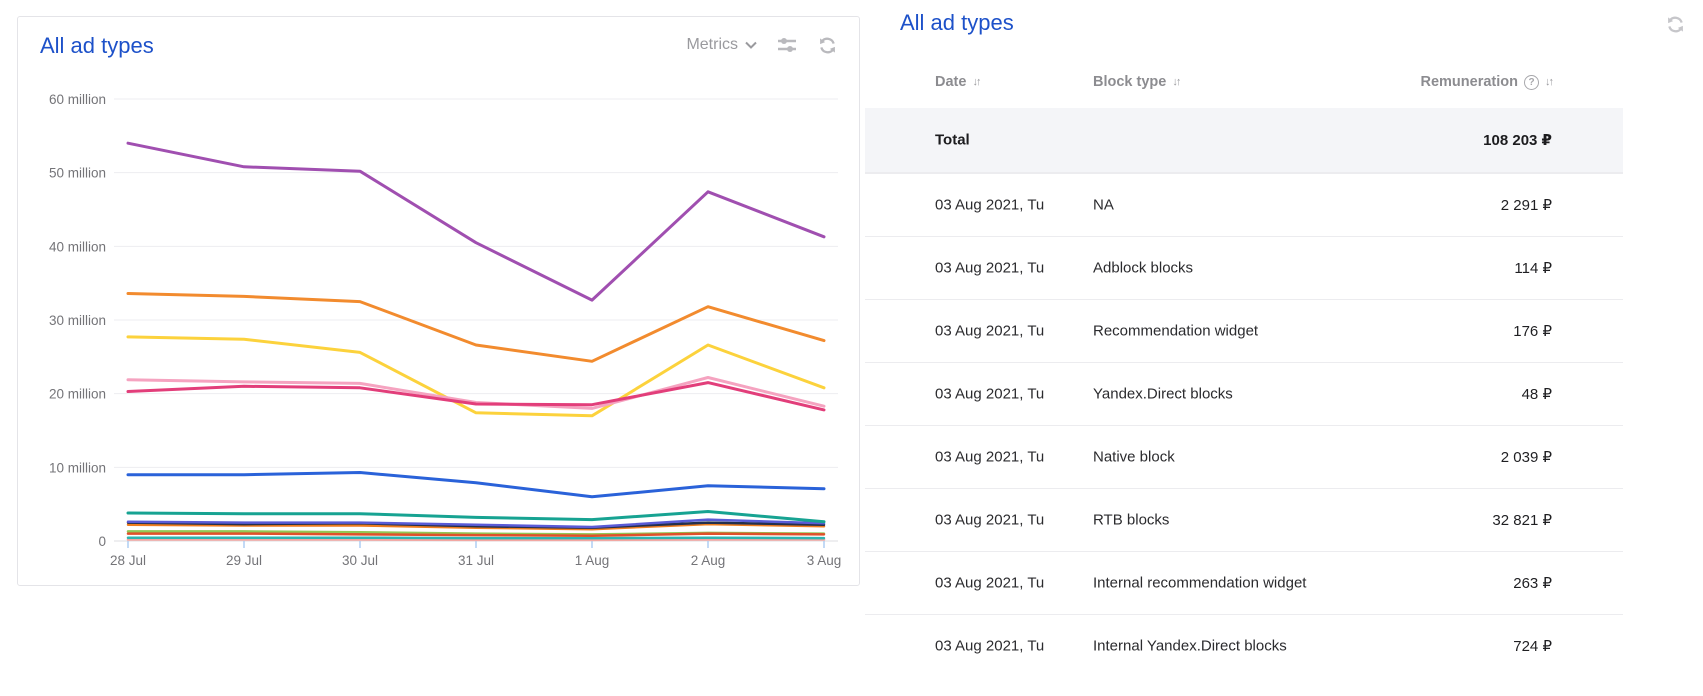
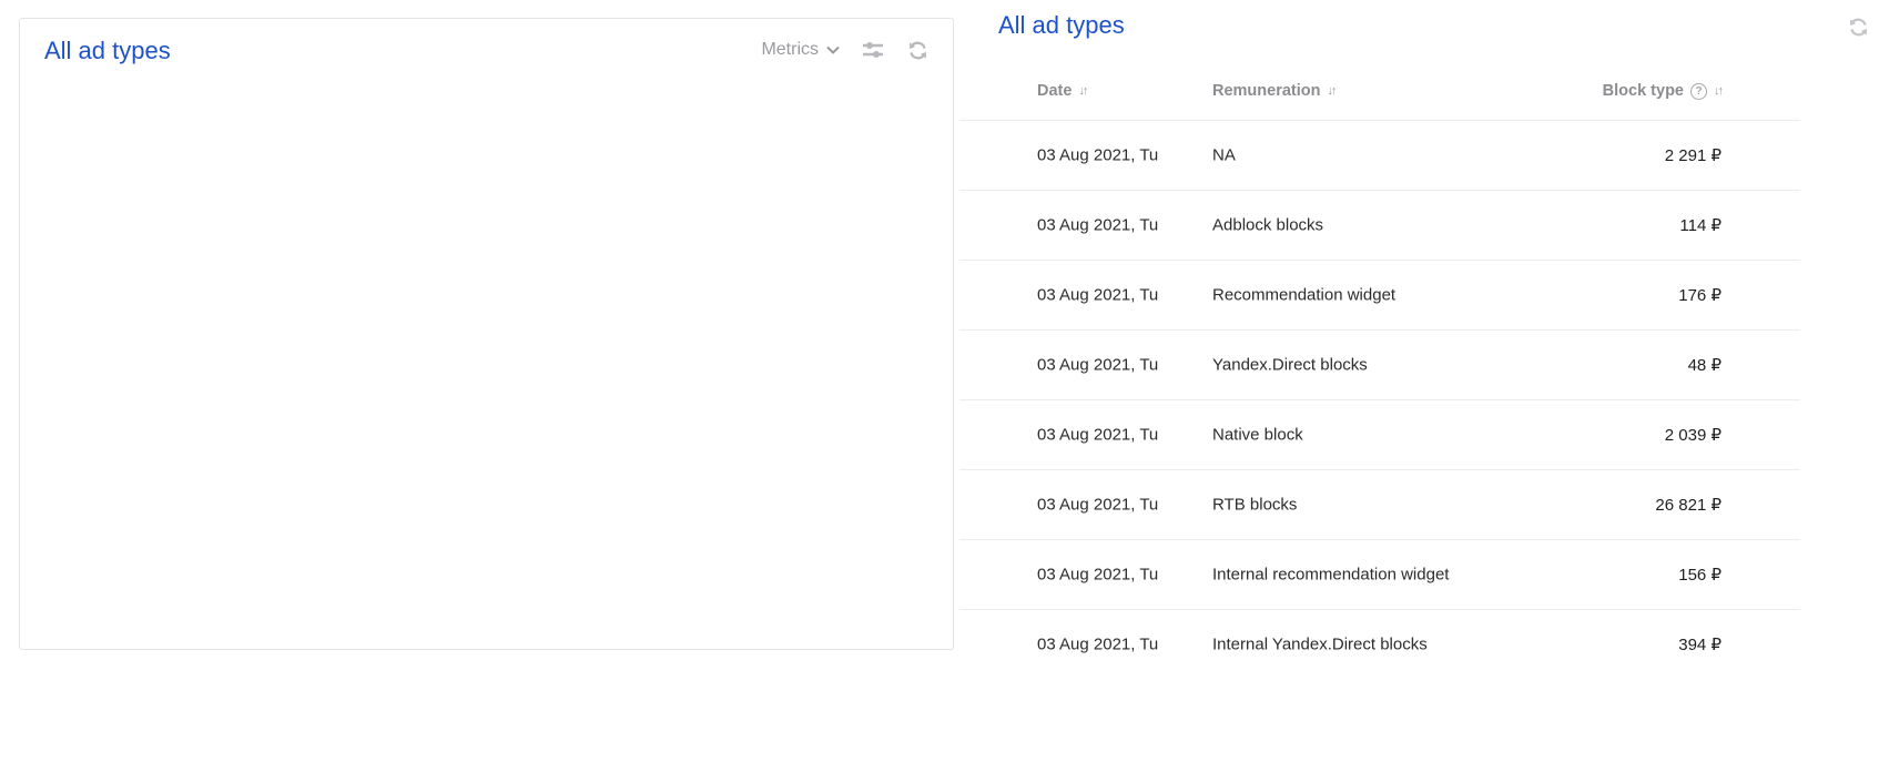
  All ad types
  Metrics
- 60 million
- 50 million
- 40 million
- 30 million
- 20 million
- 10 million
- 0
- 28 Jul
- 29 Jul
- 30 Jul
- 31 Jul
- 1 Aug
- 2 Aug
- 3 Aug
  All ad types
  Date
  ↓↑
- Block type
+ Remuneration
  ↓↑
- Remuneration
+ Block type
  ?
  ↓↑
- Total
- 108 203 ₽
  03 Aug 2021, Tu
  NA
  2 291 ₽
  03 Aug 2021, Tu
  Adblock blocks
  114 ₽
  03 Aug 2021, Tu
  Recommendation widget
  176 ₽
  03 Aug 2021, Tu
  Yandex.Direct blocks
  48 ₽
  03 Aug 2021, Tu
  Native block
  2 039 ₽
  03 Aug 2021, Tu
  RTB blocks
- 32 821 ₽
+ 26 821 ₽
  03 Aug 2021, Tu
  Internal recommendation widget
- 263 ₽
+ 156 ₽
  03 Aug 2021, Tu
  Internal Yandex.Direct blocks
- 724 ₽
+ 394 ₽
